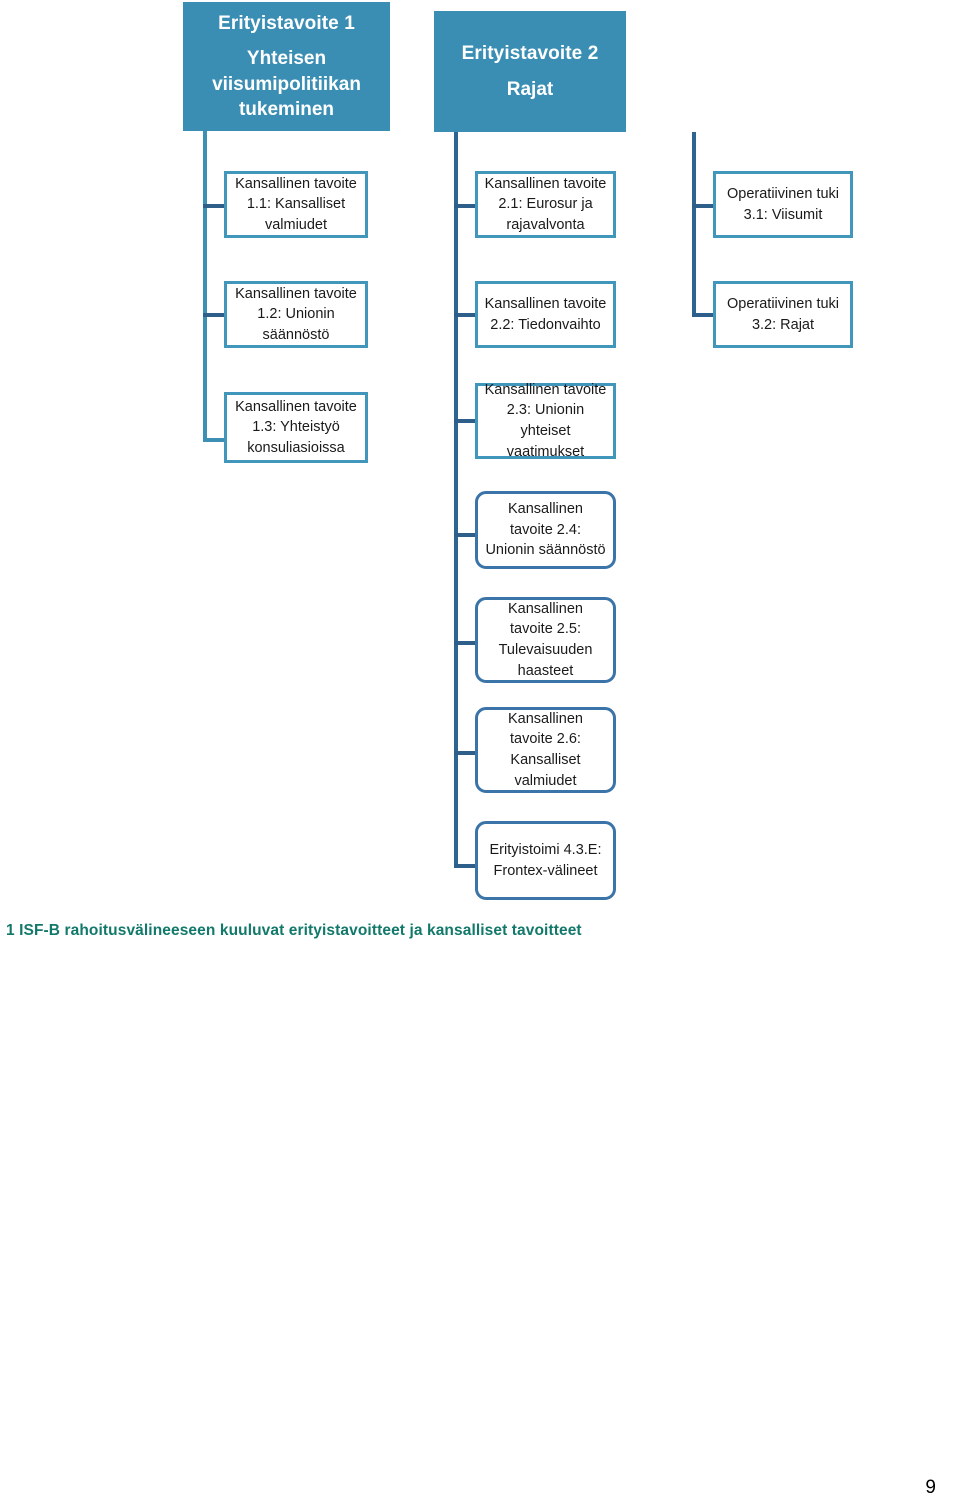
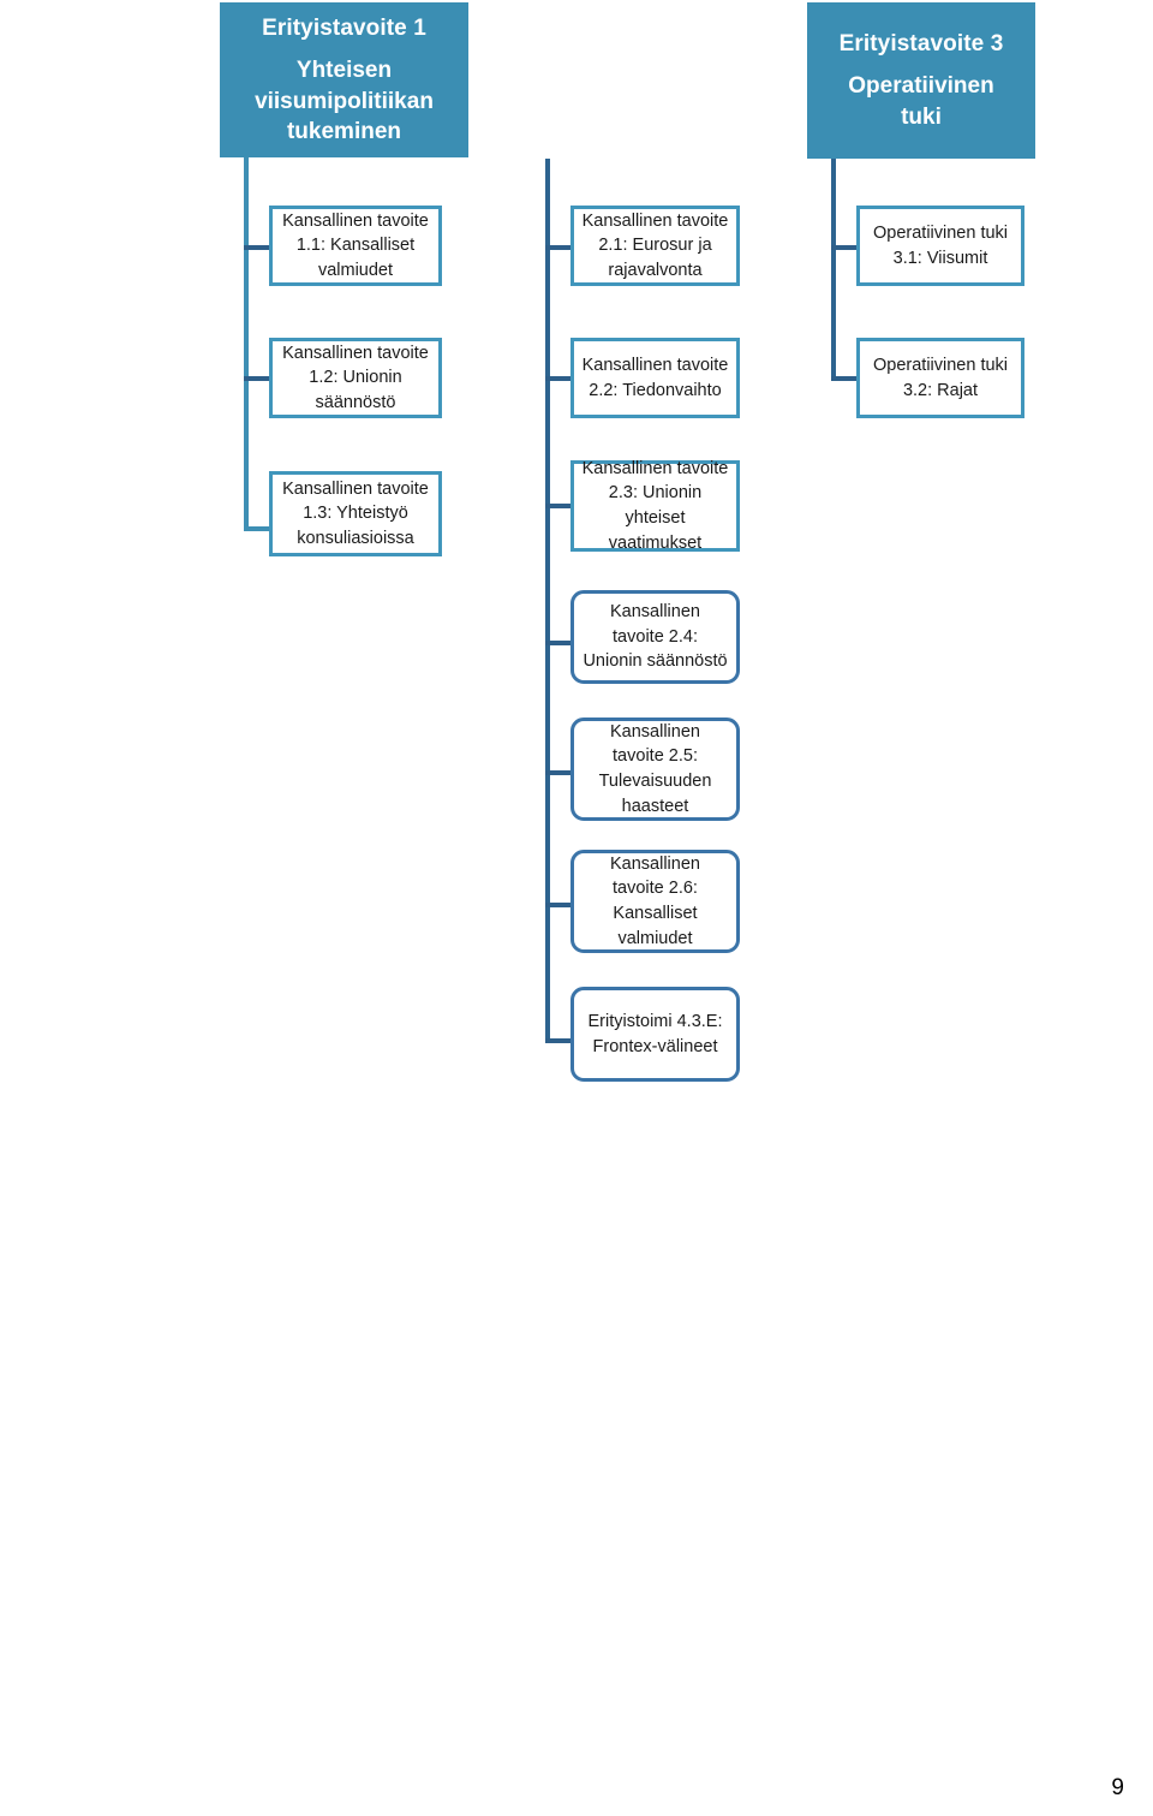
  Erityistavoite 1
  Yhteisen
  viisumipolitiikan
  tukeminen
  Kansallinen tavoite
  1.1: Kansalliset
  valmiudet
  Kansallinen tavoite
  1.2: Unionin
  säännöstö
  Kansallinen tavoite
  1.3: Yhteistyö
  konsuliasioissa
- Erityistavoite 2
- Rajat
  Kansallinen tavoite
  2.1: Eurosur ja
  rajavalvonta
  Kansallinen tavoite
  2.2: Tiedonvaihto
  Kansallinen tavoite
  2.3: Unionin
  yhteiset
  vaatimukset
  Kansallinen
  tavoite 2.4:
  Unionin säännöstö
  Kansallinen
  tavoite 2.5:
  Tulevaisuuden
  haasteet
  Kansallinen
  tavoite 2.6:
  Kansalliset
  valmiudet
  Erityistoimi 4.3.E:
  Frontex-välineet
+ Erityistavoite 3
+ Operatiivinen
+ tuki
  Operatiivinen tuki
  3.1: Viisumit
  Operatiivinen tuki
  3.2: Rajat
- 1 ISF-B rahoitusvälineeseen kuuluvat erityistavoitteet ja kansalliset tavoitteet
  9
